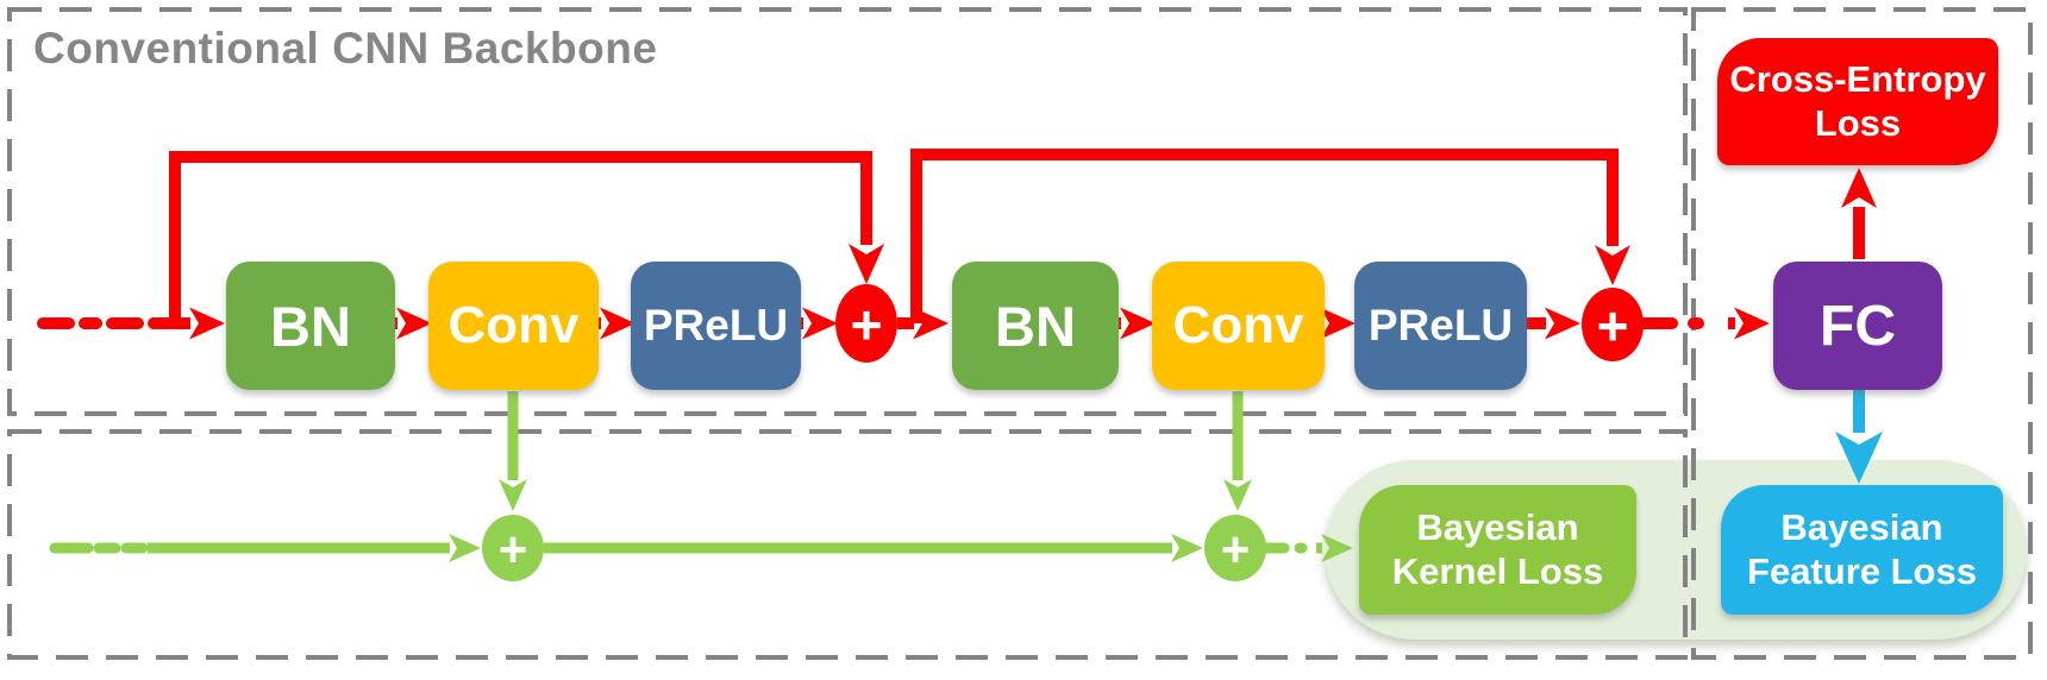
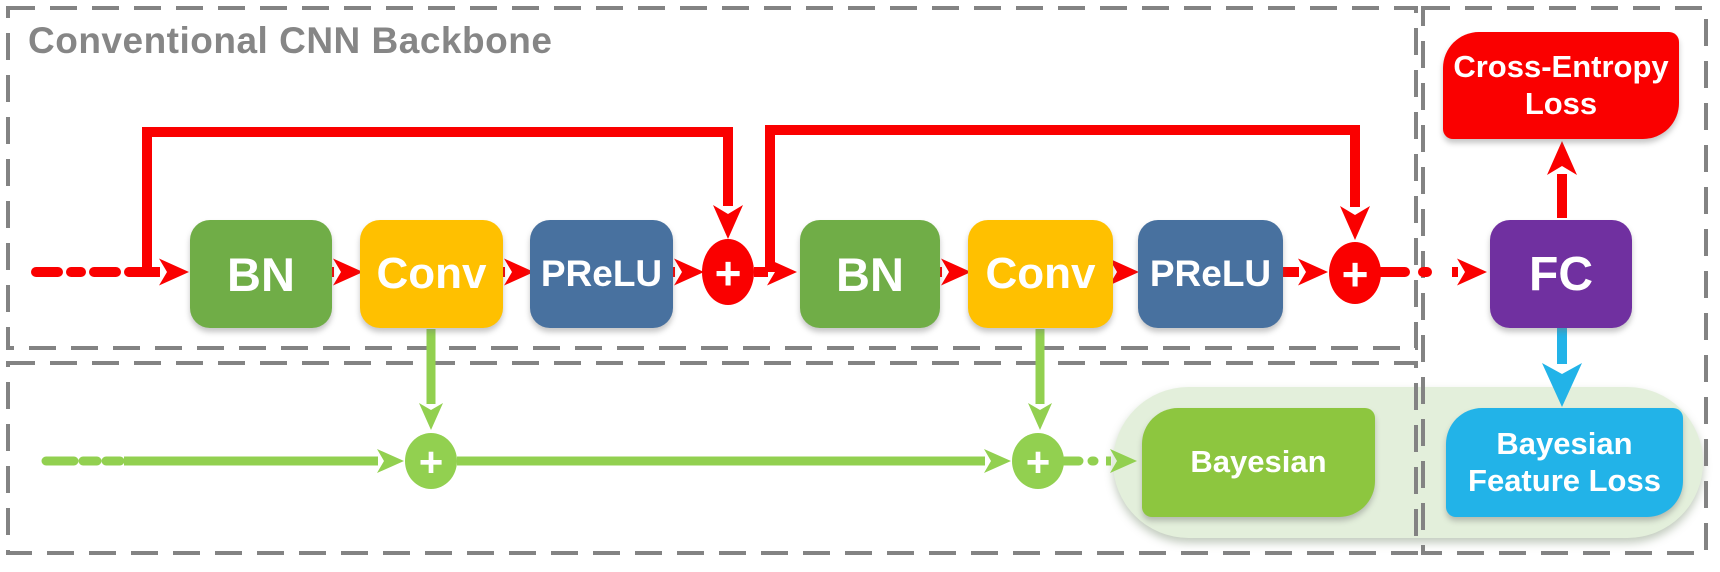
  +
  +
  +
  +
  Conventional CNN Backbone
  BN
  Conv
  PReLU
  BN
  Conv
  PReLU
  FC
  Cross-Entropy
  Loss
  Bayesian
- Kernel Loss
  Bayesian
  Feature Loss
